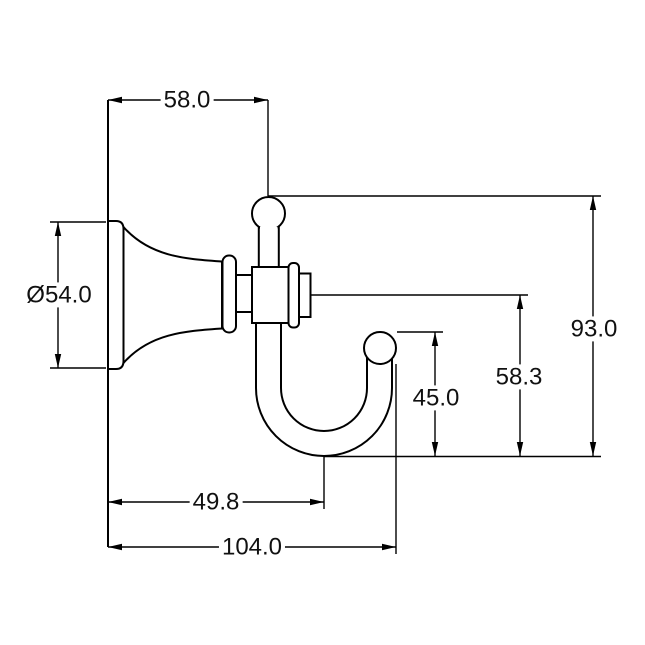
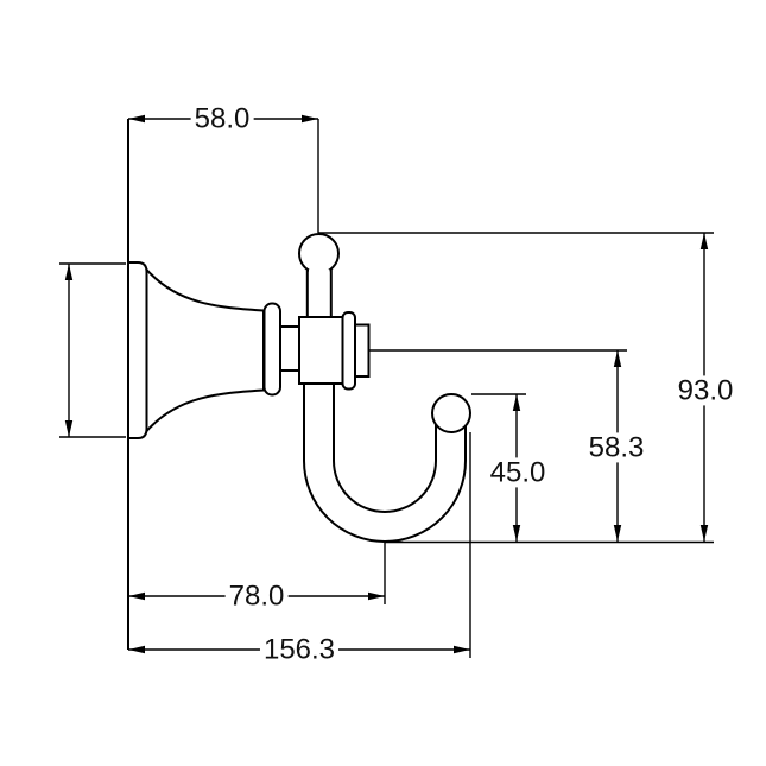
  58.0
- Ø54.0
  93.0
  58.3
  45.0
- 49.8
+ 78.0
- 104.0
+ 156.3
